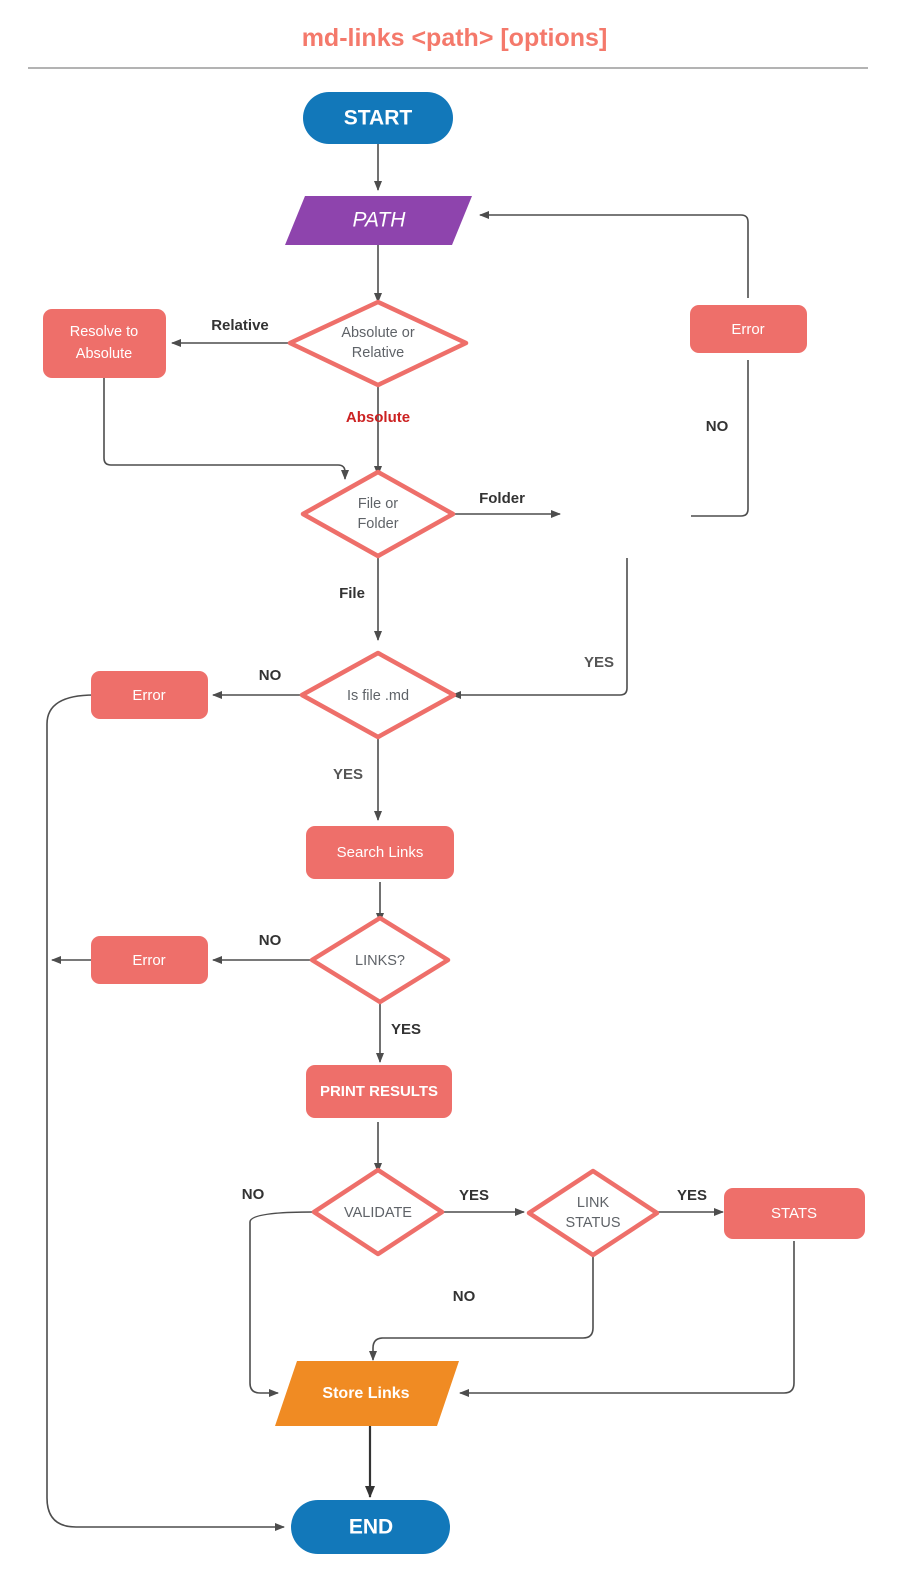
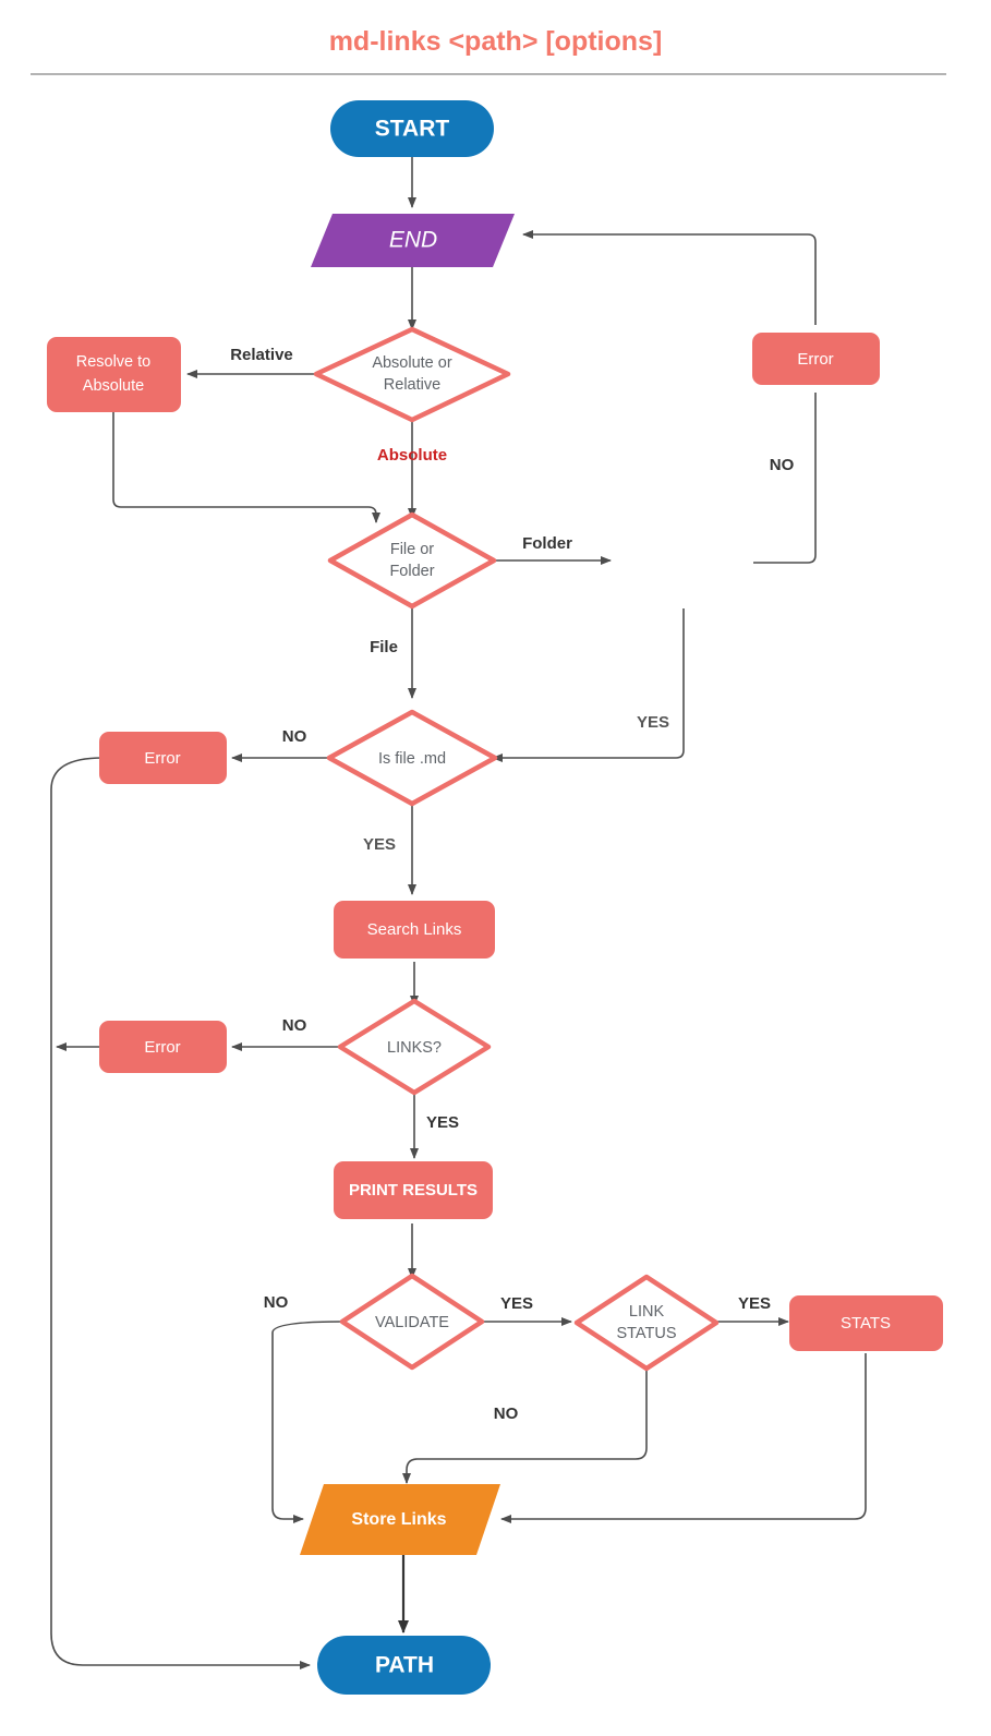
  md-links <path> [options]
  START
- PATH
+ END
  Absolute or
  Relative
  Resolve to
  Absolute
  Error
  File or
  Folder
  Is file .md
  Error
  Search Links
  LINKS?
  Error
  PRINT RESULTS
  VALIDATE
  LINK
  STATUS
  STATS
  Store Links
- END
+ PATH
  Relative
  Absolute
  Folder
  File
  NO
  YES
  NO
  YES
  NO
  YES
  NO
  YES
  YES
  NO
